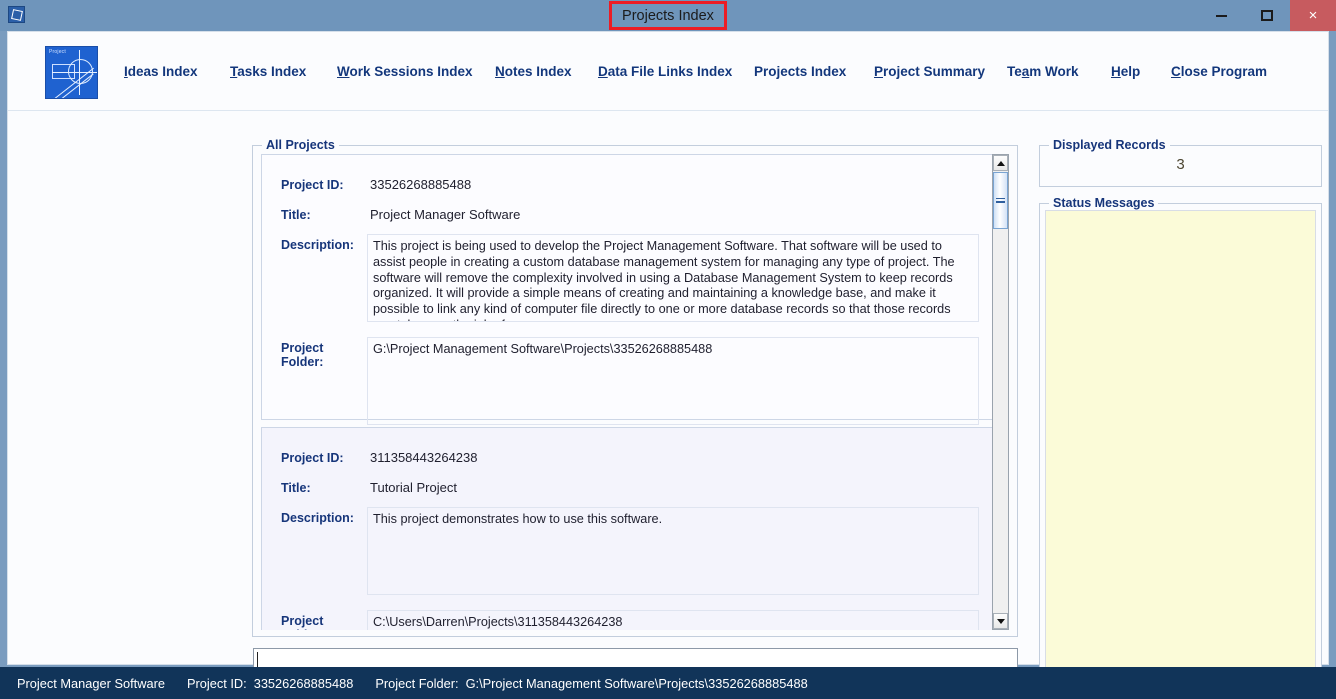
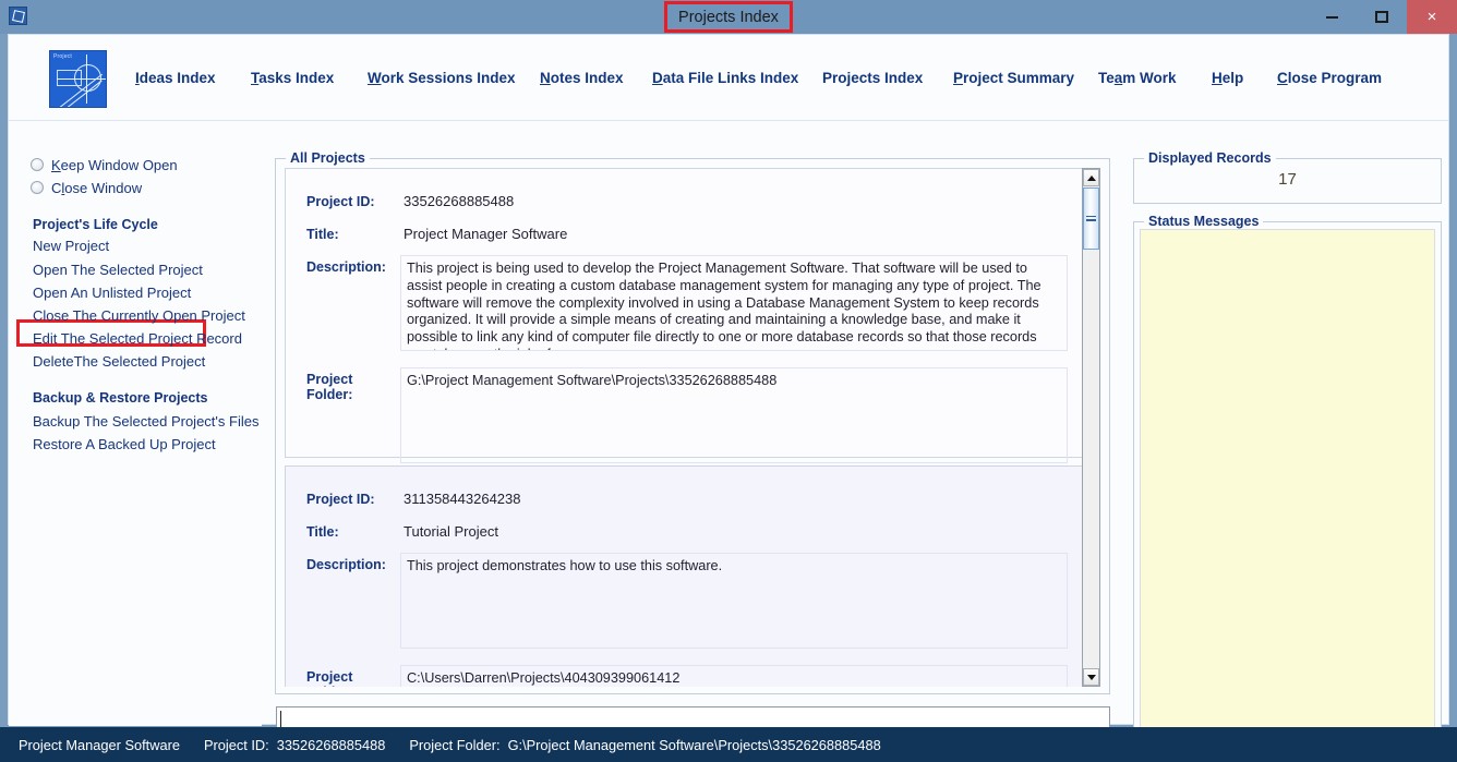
  Projects Index
  ×
  Ideas Index
  Tasks Index
  Work Sessions Index
  Notes Index
  Data File Links Index
  Projects Index
  Project Summary
  Team Work
  Help
  Close Program
+ Keep Window Open
+ Close Window
+ Project's Life Cycle
+ New Project
+ Open The Selected Project
+ Open An Unlisted Project
+ Close The Currently Open Project
+ Edit The Selected Project Record
+ DeleteThe Selected Project
+ Backup & Restore Projects
+ Backup The Selected Project's Files
+ Restore A Backed Up Project
  All Projects
  Project ID:
  33526268885488
  Title:
  Project Manager Software
  Description:
  This project is being used to develop the Project Management Software. That software will be used to assist people in creating a custom database management system for managing any type of project. The software will remove the complexity involved in using a Database Management System to keep records organized. It will provide a simple means of creating and maintaining a knowledge base, and make it possible to link any kind of computer file directly to one or more database records so that those records
  Project
  Folder:
  G:\Project Management Software\Projects\33526268885488
  Project ID:
  311358443264238
  Title:
  Tutorial Project
  Description:
  This project demonstrates how to use this software.
  Project
- C:\Users\Darren\Projects\311358443264238
+ C:\Users\Darren\Projects\404309399061412
  Displayed Records
- 3
+ 17
  Status Messages
  Project Manager Software
  Project ID:
  33526268885488
  Project Folder:
  G:\Project Management Software\Projects\33526268885488
